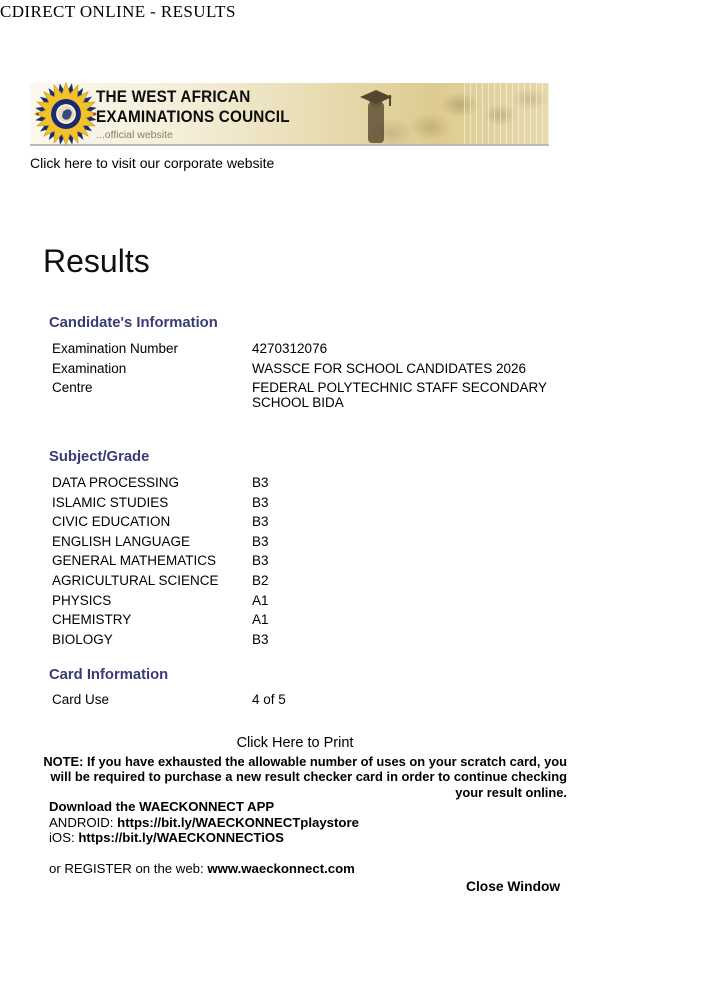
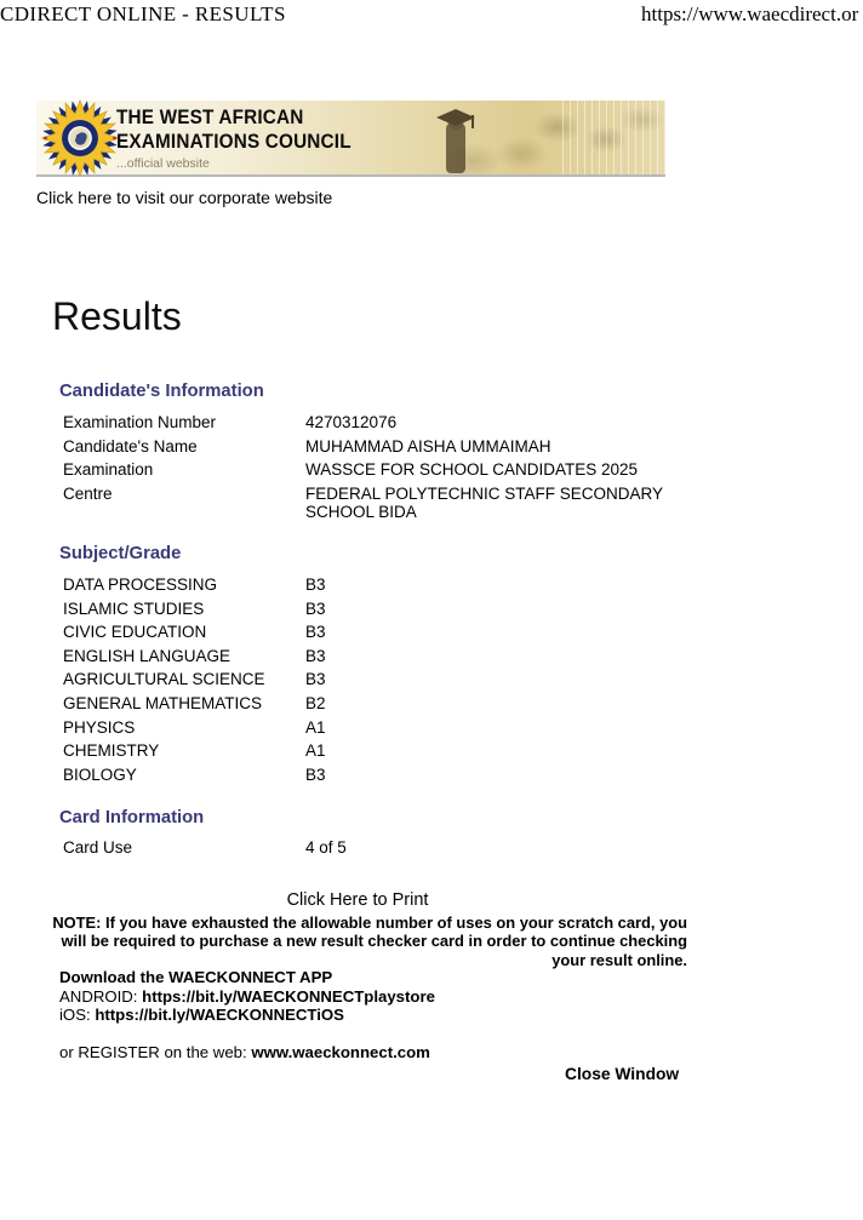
  CDIRECT ONLINE - RESULTS
+ https://www.waecdirect.or
  THE WEST AFRICAN
  EXAMINATIONS COUNCIL
  ...official website
  Click here to visit our corporate website
  Results
  Candidate's Information
  Examination Number
  4270312076
+ Candidate's Name
+ MUHAMMAD AISHA UMMAIMAH
  Examination
- WASSCE FOR SCHOOL CANDIDATES 2026
+ WASSCE FOR SCHOOL CANDIDATES 2025
  Centre
  FEDERAL POLYTECHNIC STAFF SECONDARY
  SCHOOL BIDA
  Subject/Grade
  DATA PROCESSING
  B3
  ISLAMIC STUDIES
  B3
  CIVIC EDUCATION
  B3
  ENGLISH LANGUAGE
  B3
- GENERAL MATHEMATICS
+ AGRICULTURAL SCIENCE
  B3
- AGRICULTURAL SCIENCE
+ GENERAL MATHEMATICS
  B2
  PHYSICS
  A1
  CHEMISTRY
  A1
  BIOLOGY
  B3
  Card Information
  Card Use
  4 of 5
  Click Here to Print
  NOTE: If you have exhausted the allowable number of uses on your scratch card, you
  will be required to purchase a new result checker card in order to continue checking
  your result online.
  Download the WAECKONNECT APP
  ANDROID: https://bit.ly/WAECKONNECTplaystore
  iOS: https://bit.ly/WAECKONNECTiOS
  or REGISTER on the web: www.waeckonnect.com
  Close Window
